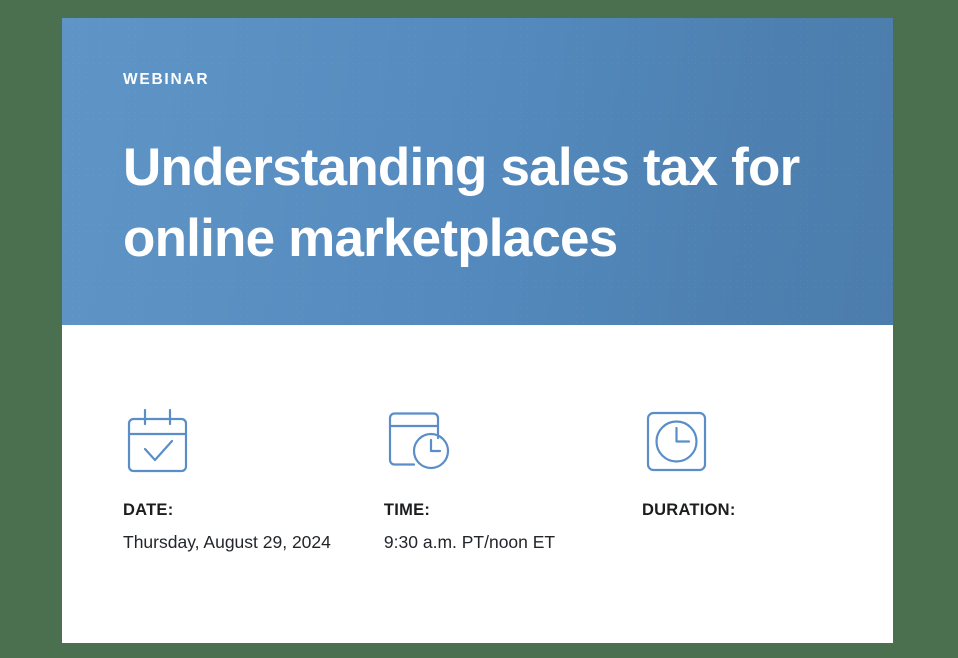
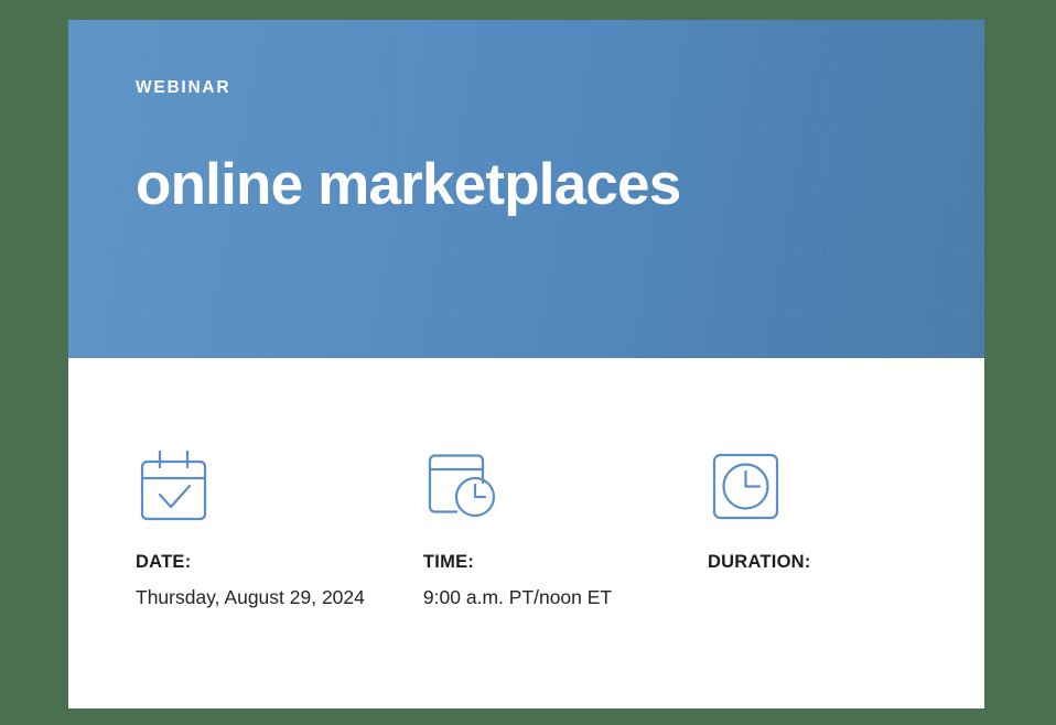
  WEBINAR
- Understanding sales tax for
  online marketplaces
  DATE:
  Thursday, August 29, 2024
  TIME:
- 9:30 a.m. PT/noon ET
+ 9:00 a.m. PT/noon ET
  DURATION:
